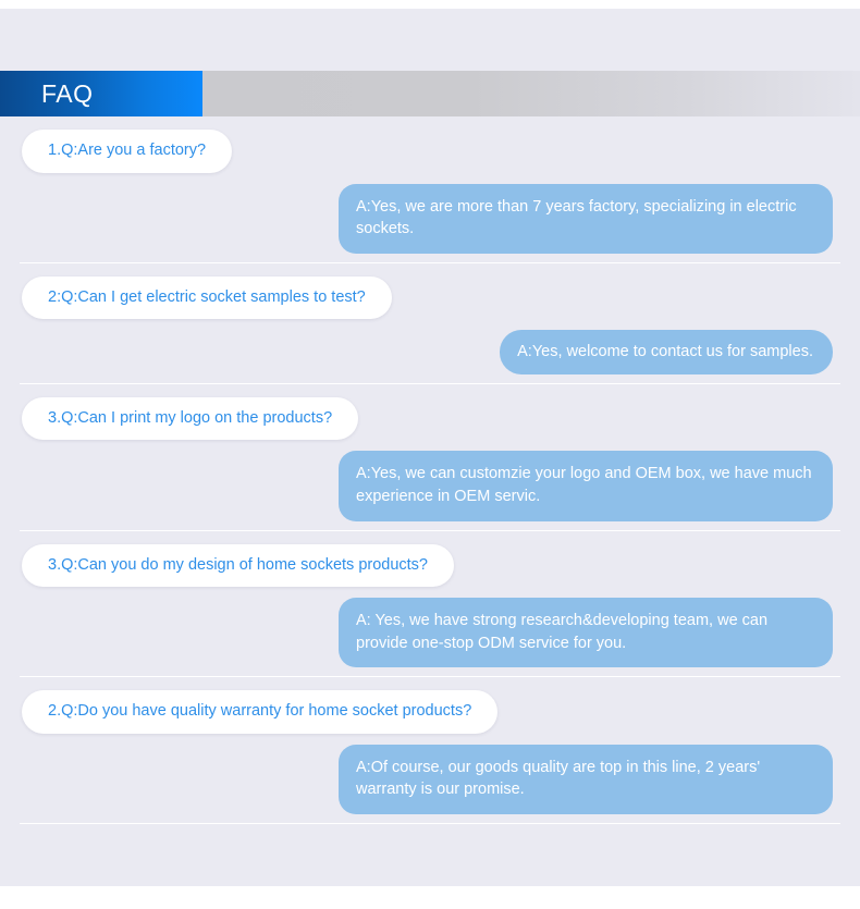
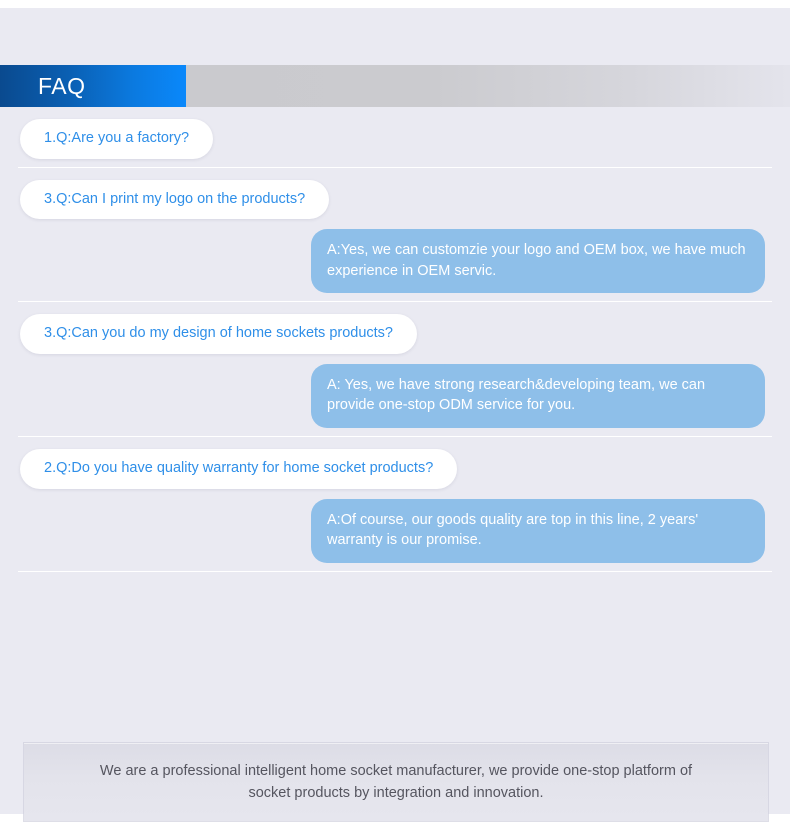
  FAQ
  1.Q:Are you a factory?
- A:Yes, we are more than 7 years factory, specializing in electric sockets.
- 2:Q:Can I get electric socket samples to test?
- A:Yes, welcome to contact us for samples.
  3.Q:Can I print my logo on the products?
  A:Yes, we can customzie your logo and OEM box, we have much experience in OEM servic.
  3.Q:Can you do my design of home sockets products?
  A: Yes, we have strong research&developing team, we can provide one-stop ODM service for you.
  2.Q:Do you have quality warranty for home socket products?
  A:Of course, our goods quality are top in this line, 2 years' warranty is our promise.
+ We are a professional intelligent home socket manufacturer, we provide one-stop platform of socket products by integration and innovation.
